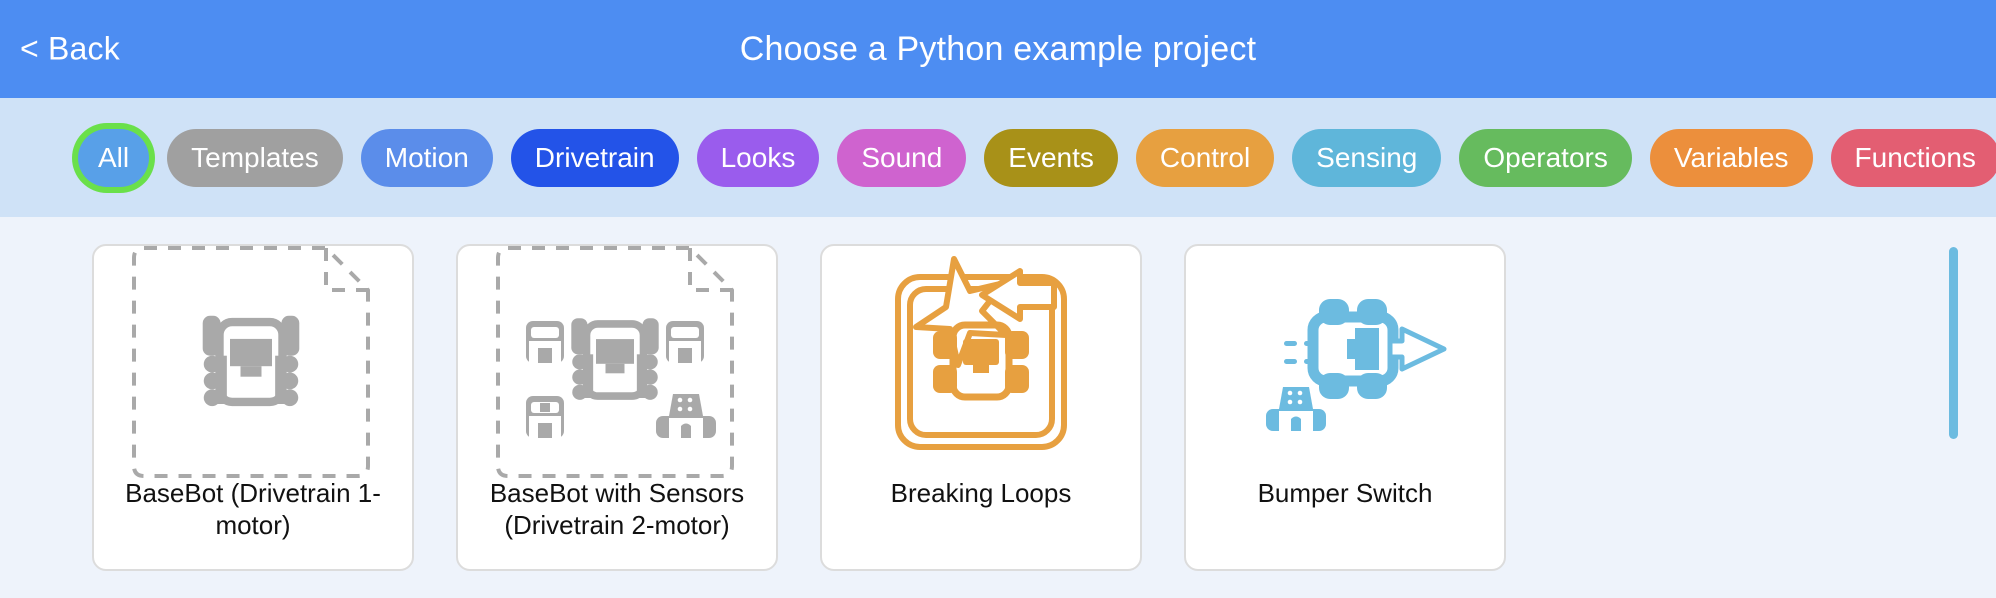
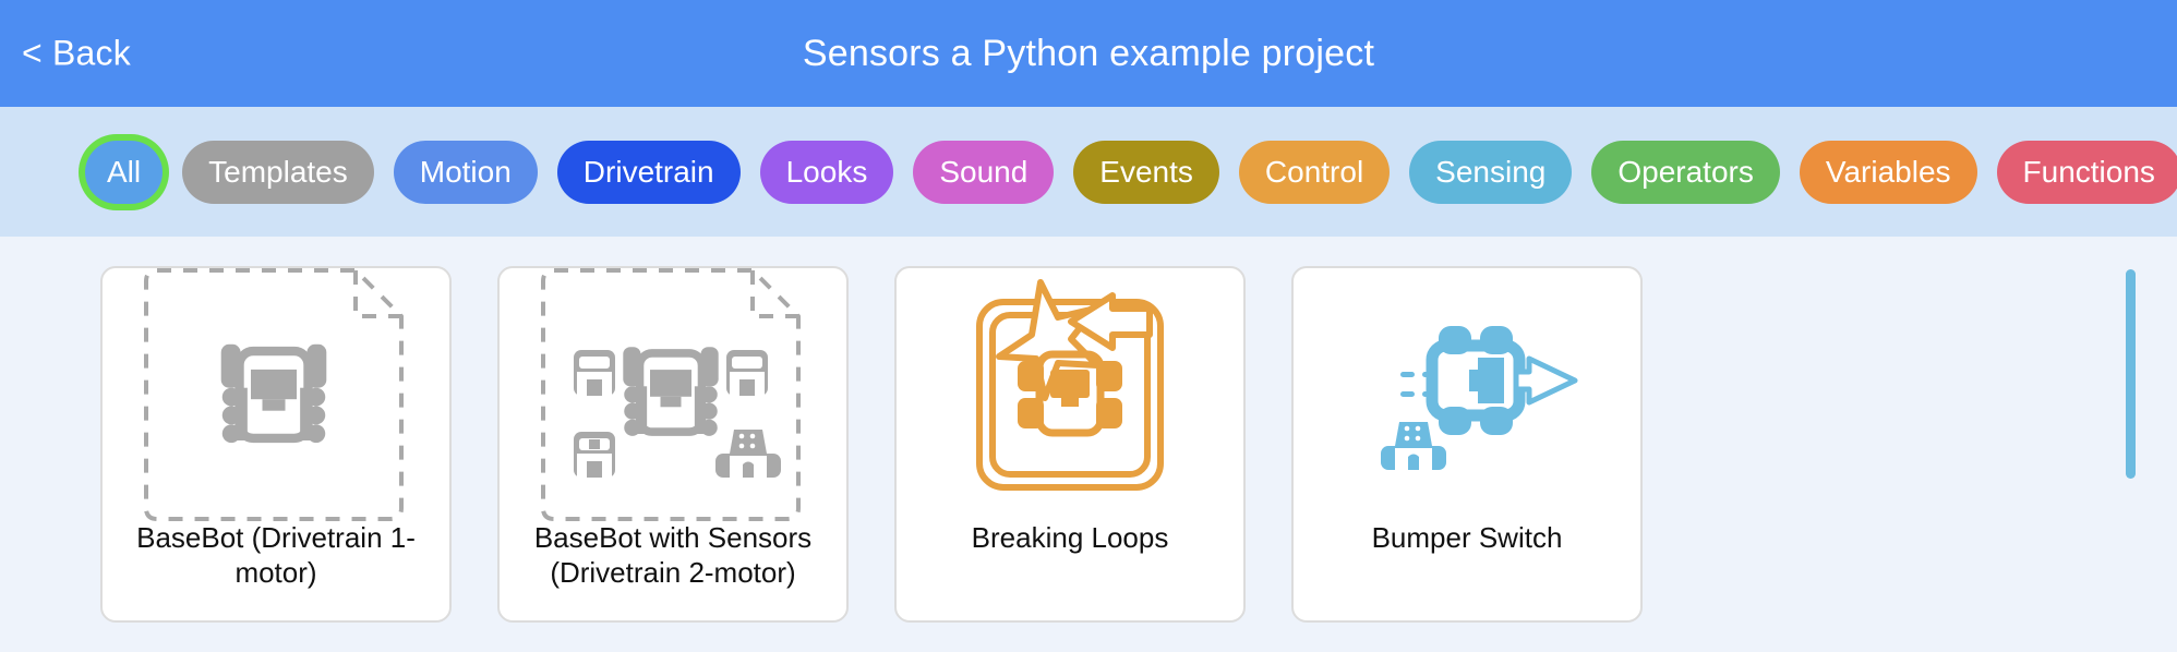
  < Back
- Choose a Python example project
+ Sensors a Python example project
  All
  Templates
  Motion
  Drivetrain
  Looks
  Sound
  Events
  Control
  Sensing
  Operators
  Variables
  Functions
  BaseBot (Drivetrain 1-motor)
  BaseBot with Sensors (Drivetrain 2-motor)
  Breaking Loops
  Bumper Switch
